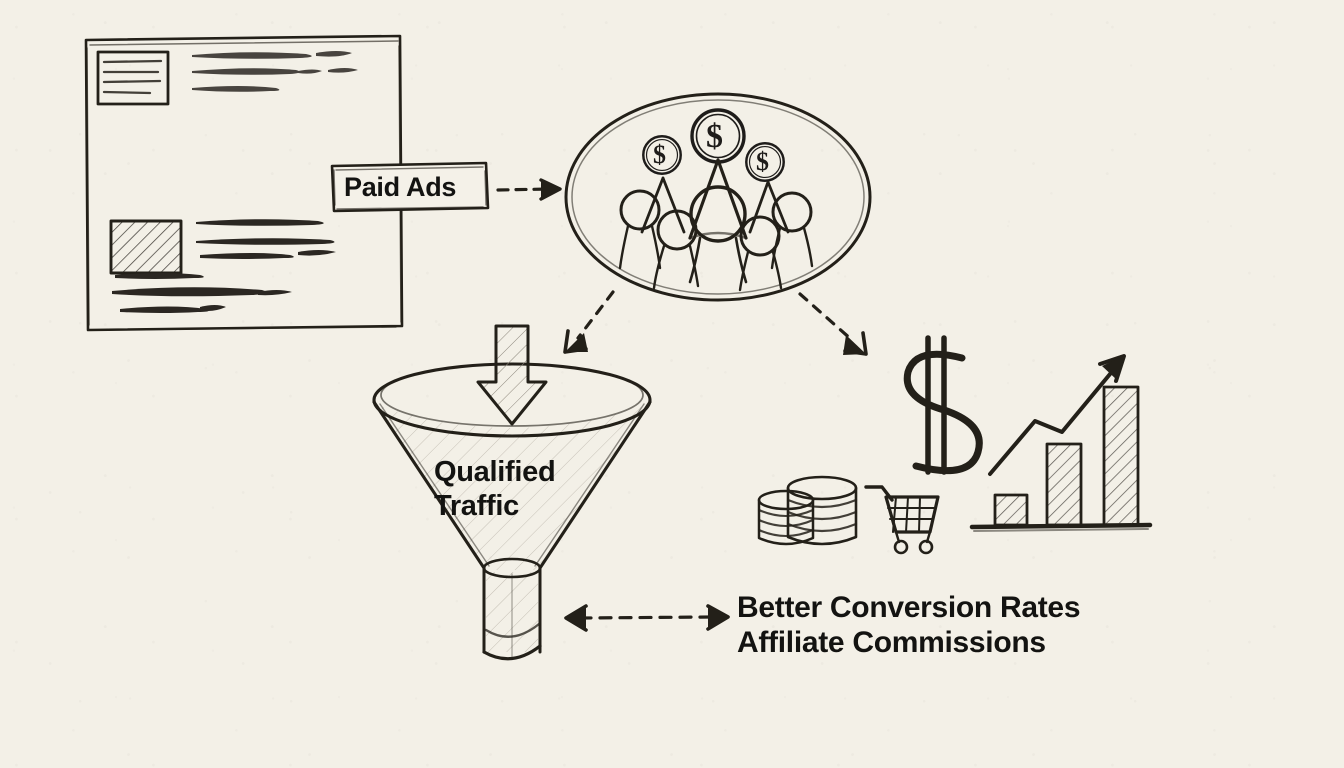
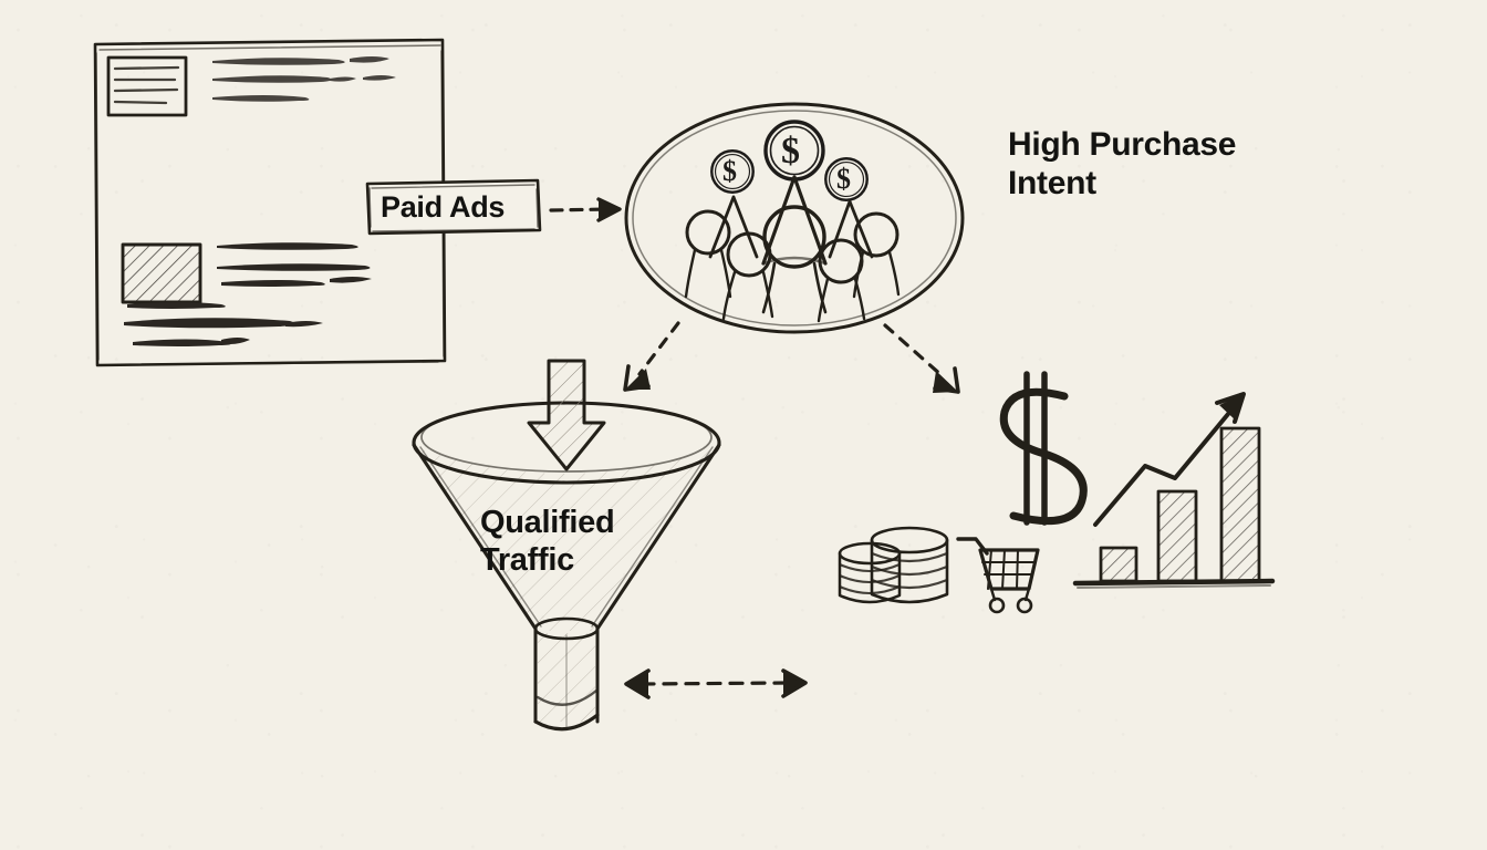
  Paid Ads
+ High Purchase
+ Intent
  Qualified
  Traffic
- Better Conversion Rates
- Affiliate Commissions
  $
  $
  $
